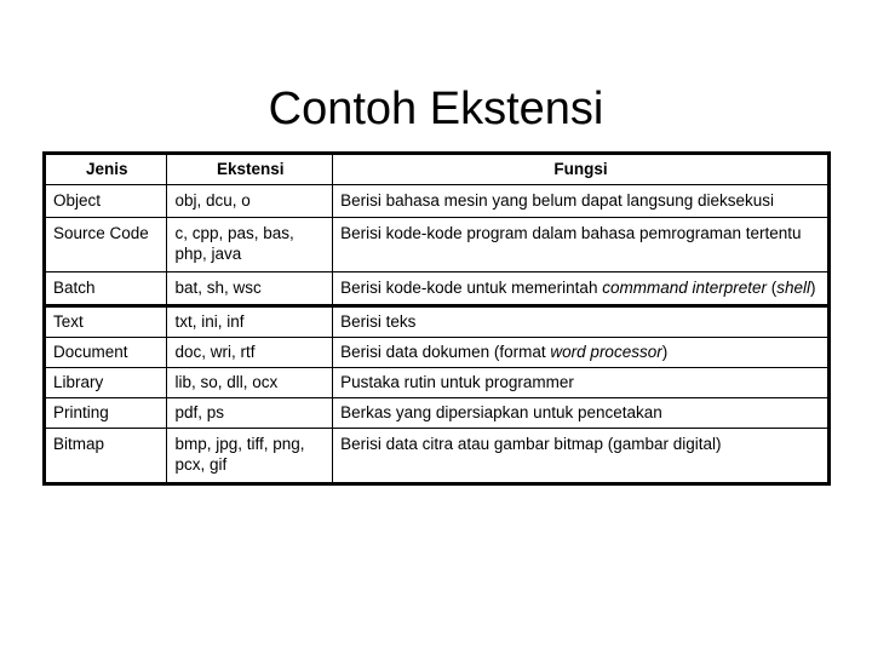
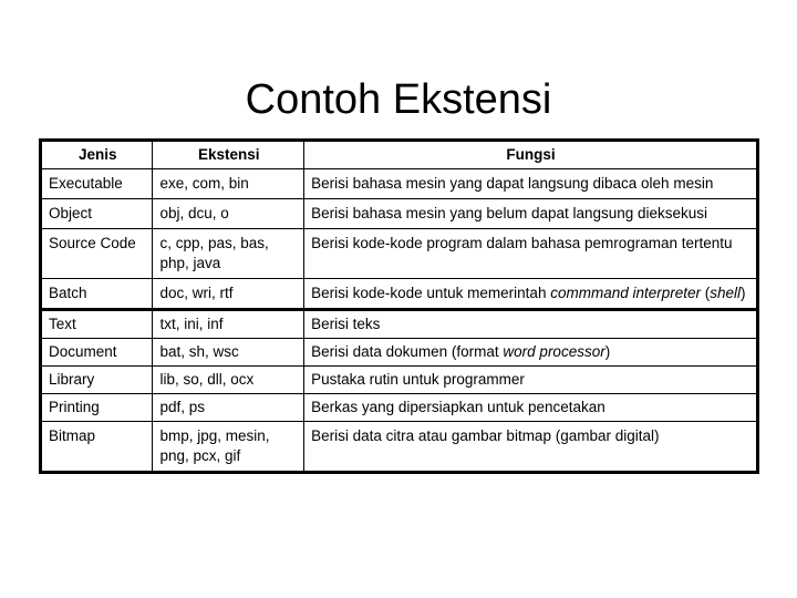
  Contoh Ekstensi
  Jenis	Ekstensi	Fungsi
+ Executable	exe, com, bin	Berisi bahasa mesin yang dapat langsung dibaca oleh mesin
  Object	obj, dcu, o	Berisi bahasa mesin yang belum dapat langsung dieksekusi
  Source Code	c, cpp, pas, bas, php, java	Berisi kode-kode program dalam bahasa pemrograman tertentu
- Batch	bat, sh, wsc	Berisi kode-kode untuk memerintah commmand interpreter (shell)
+ Batch	doc, wri, rtf	Berisi kode-kode untuk memerintah commmand interpreter (shell)
  Text	txt, ini, inf	Berisi teks
- Document	doc, wri, rtf	Berisi data dokumen (format word processor)
+ Document	bat, sh, wsc	Berisi data dokumen (format word processor)
  Library	lib, so, dll, ocx	Pustaka rutin untuk programmer
  Printing	pdf, ps	Berkas yang dipersiapkan untuk pencetakan
- Bitmap	bmp, jpg, tiff, png, pcx, gif	Berisi data citra atau gambar bitmap (gambar digital)
+ Bitmap	bmp, jpg, mesin, png, pcx, gif	Berisi data citra atau gambar bitmap (gambar digital)
